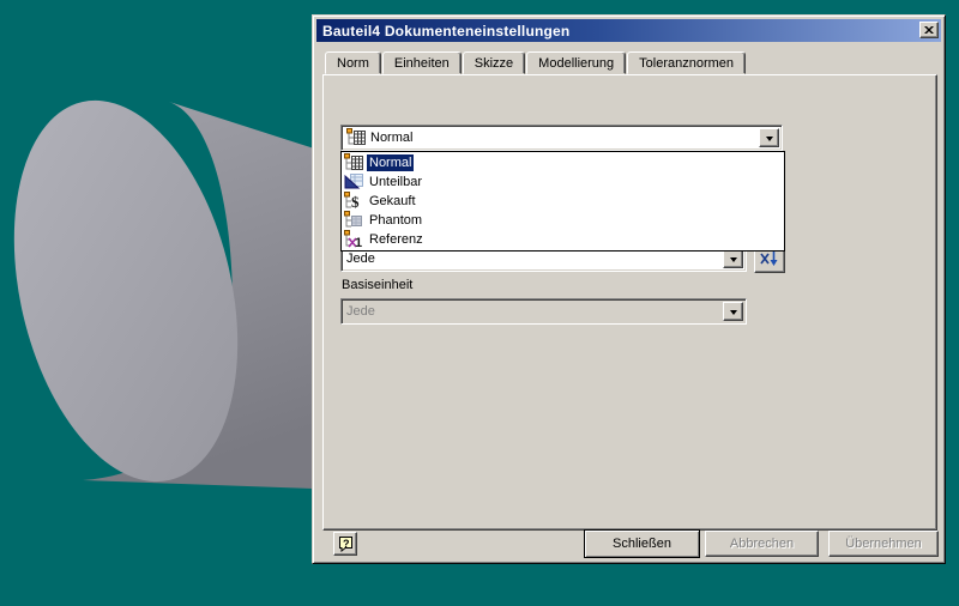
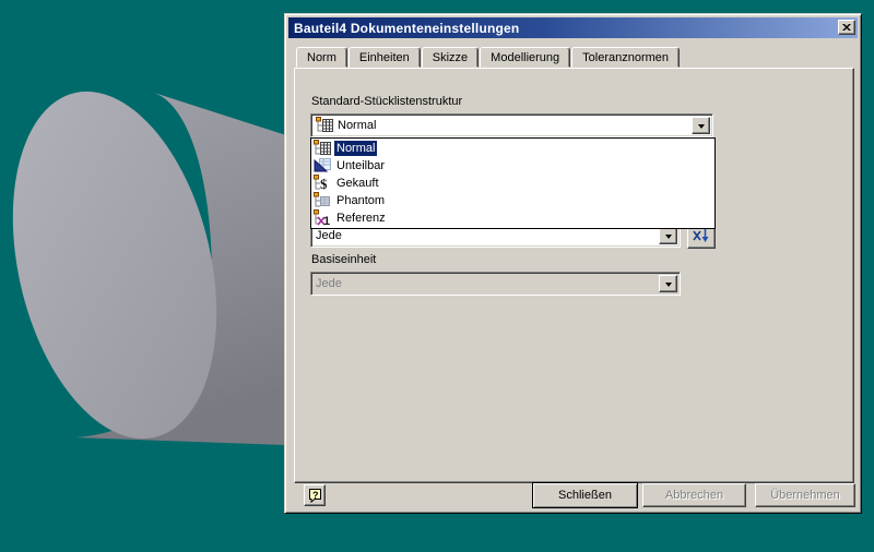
  Bauteil4 Dokumenteneinstellungen
  Norm
  Einheiten
  Skizze
  Modellierung
  Toleranznormen
+ Standard-Stücklistenstruktur
  Normal
  Jede
  Normal
  Unteilbar
  $
  Gekauft
  Phantom
  1
  Referenz
  Basiseinheit
  Jede
  ?
  Schließen
  Abbrechen
  Übernehmen
